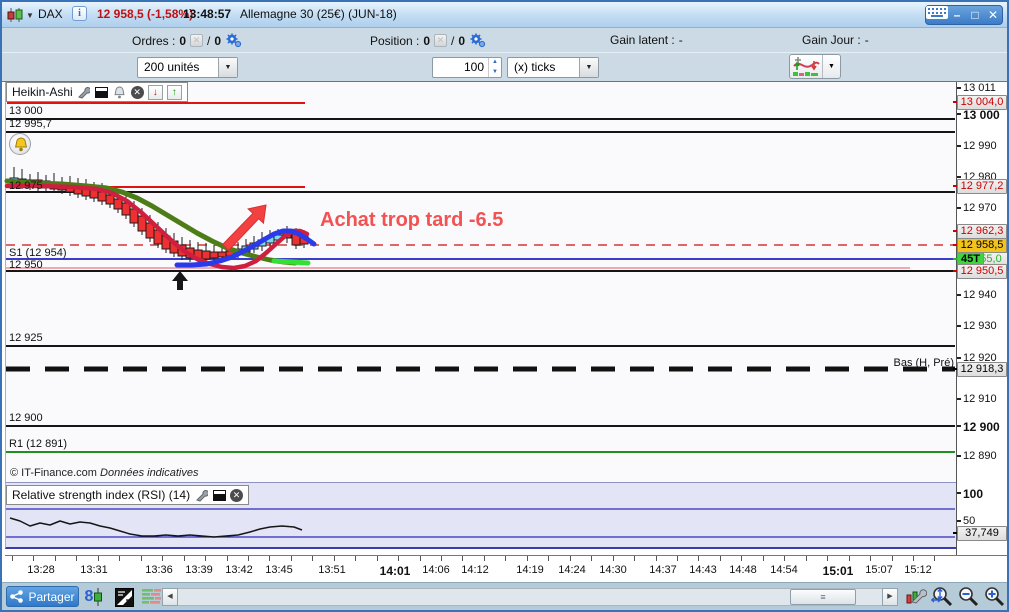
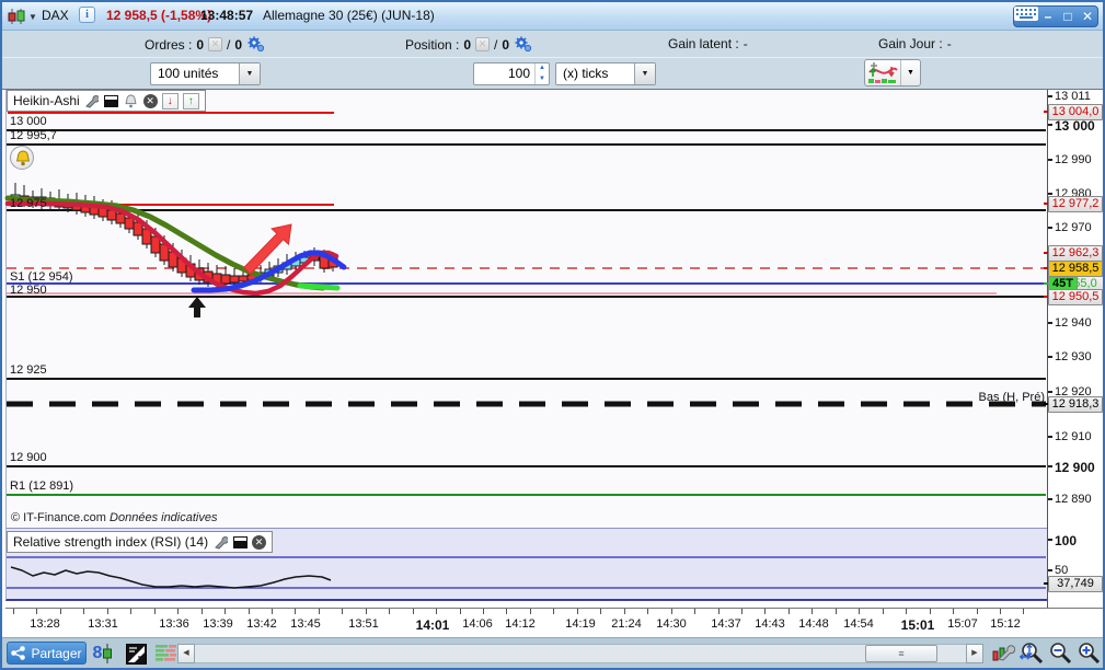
  ▼
  DAX
  i
  12 958,5 (-1,58%)
  13:48:57
  Allemagne 30 (25€) (JUN-18)
  –
  □
  ✕
  Ordres :
  0
  ✕
  /
  0
  Position :
  0
  ✕
  /
  0
  Gain latent :
  -
  Gain Jour :
  -
- 200 unités
+ 100 unités
  100
  (x) ticks
  Heikin-Ashi
  ✕
  ↓
  ↑
  13 000
  12 995,7
  12 975
  S1 (12 954)
  12 950
  12 925
  12 900
  R1 (12 891)
  Bas (H, Pré)
- Achat trop tard -6.5
  © IT-Finance.com Données indicatives
  Relative strength index (RSI) (14)
  ✕
  13 011
  13 000
  12 990
  12 980
  12 970
  12 940
  12 930
  12 920
  12 910
  12 900
  12 890
  100
  50
  13 004,0
  12 977,2
  12 962,3
  12 958,5
  5,0
  45T
  12 950,5
  12 918,3
  37,749
  13:28
  13:31
  13:36
  13:39
  13:42
  13:45
  13:51
  14:01
  14:06
  14:12
  14:19
- 14:24
+ 21:24
  14:30
  14:37
  14:43
  14:48
  14:54
  15:01
  15:07
  15:12
  Partager
  8
  ≡
